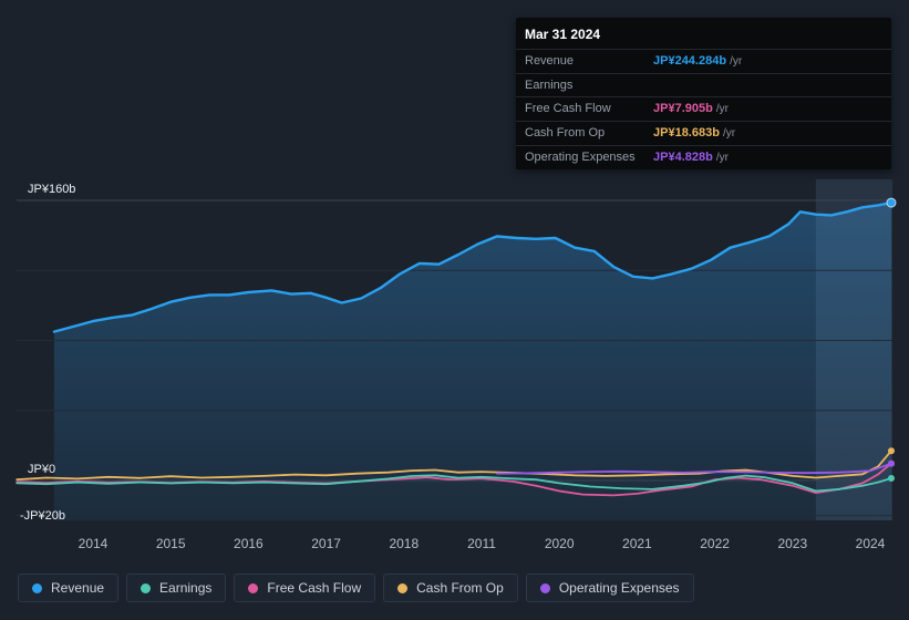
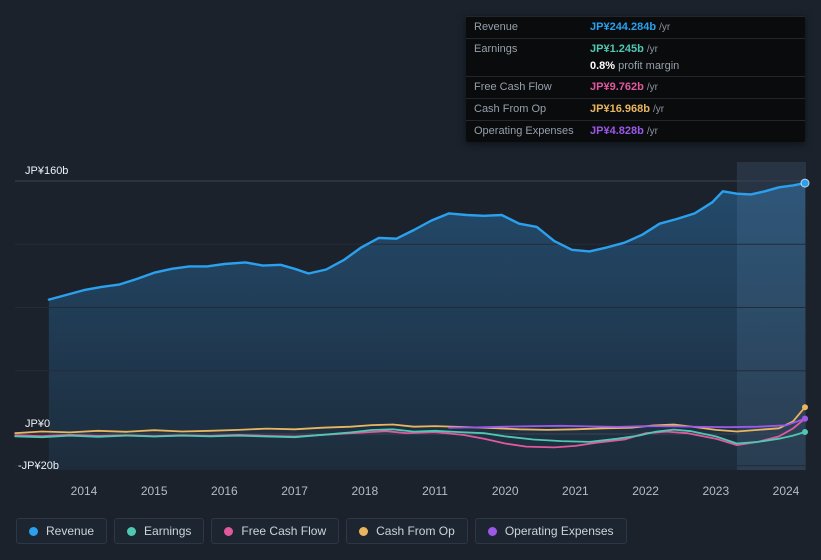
  JP¥160b
  JP¥0
  -JP¥20b
  2014
  2015
  2016
  2017
  2018
  2011
  2020
  2021
  2022
  2023
  2024
- Mar 31 2024
  Revenue
  JP¥244.284b /yr
  Earnings
+ JP¥1.245b /yr
+ 0.8% profit margin
  Free Cash Flow
- JP¥7.905b /yr
+ JP¥9.762b /yr
  Cash From Op
- JP¥18.683b /yr
+ JP¥16.968b /yr
  Operating Expenses
  JP¥4.828b /yr
  Revenue
  Earnings
  Free Cash Flow
  Cash From Op
  Operating Expenses
